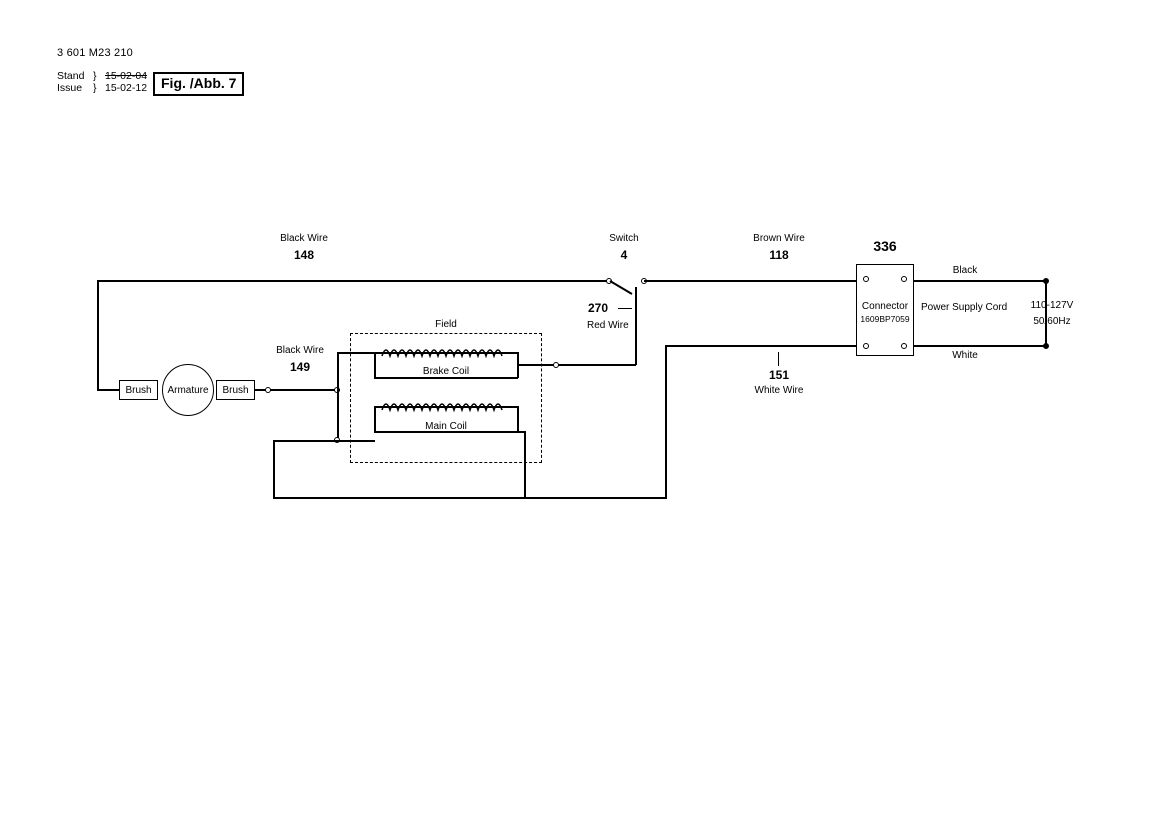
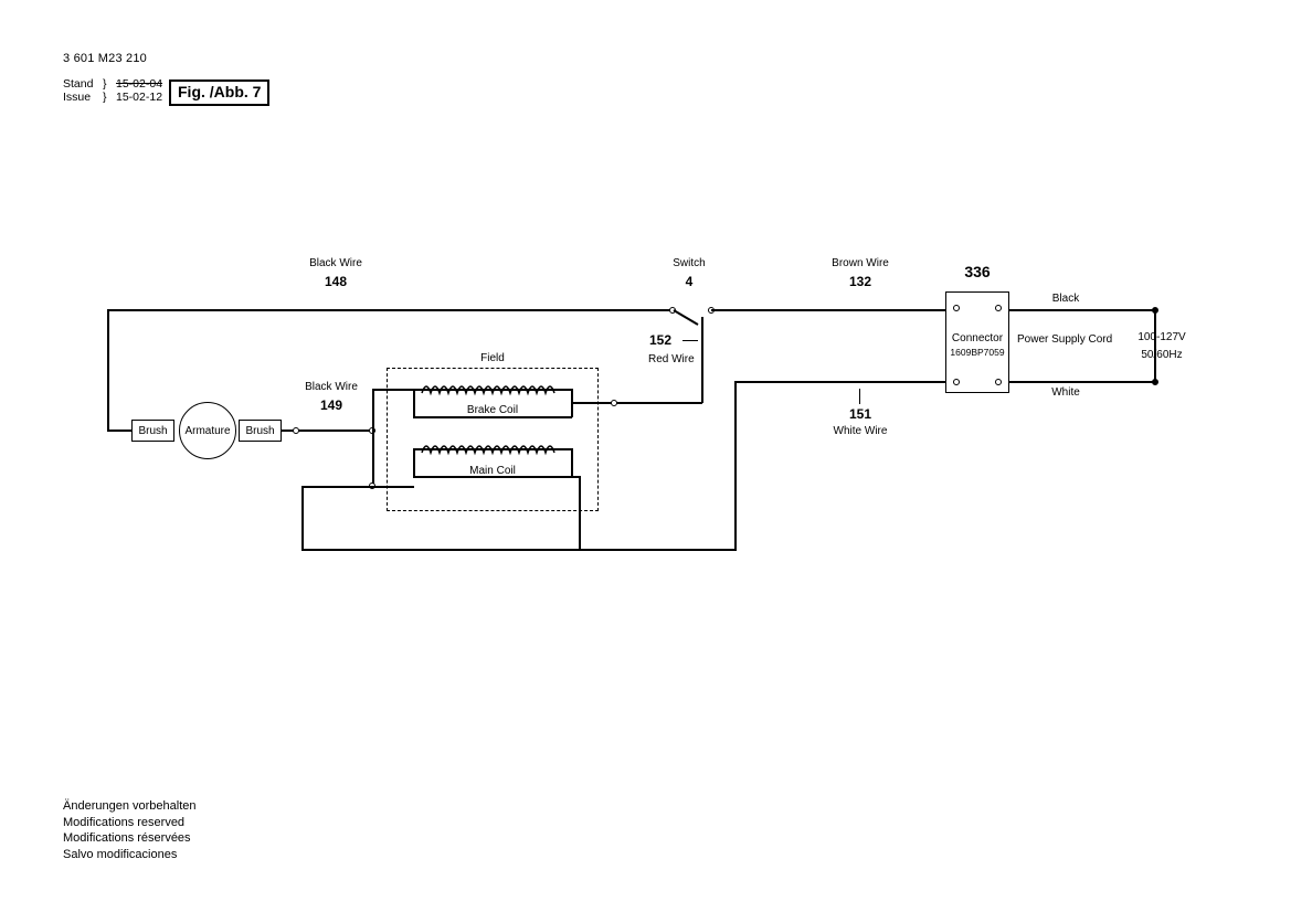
  3 601 M23 210
  Stand } 15-02-04
  Issue } 15-02-12
  Fig. /Abb. 7
  Black Wire
  148
  Brush
  Armature
  Brush
  Black Wire
  149
  Field
  Brake Coil
  Main Coil
  Switch
  4
- 270
+ 152
  Red Wire
  Brown Wire
- 118
+ 132
  151
  White Wire
  Connector
  1609BP7059
  336
  Black
  White
  Power Supply Cord
- 110-127V
+ 100-127V
  50/60Hz
+ Änderungen vorbehalten
+ Modifications reserved
+ Modifications réservées
+ Salvo modificaciones
